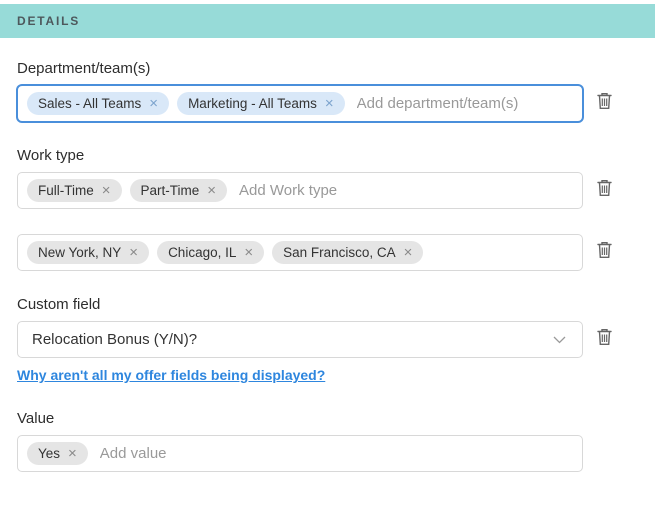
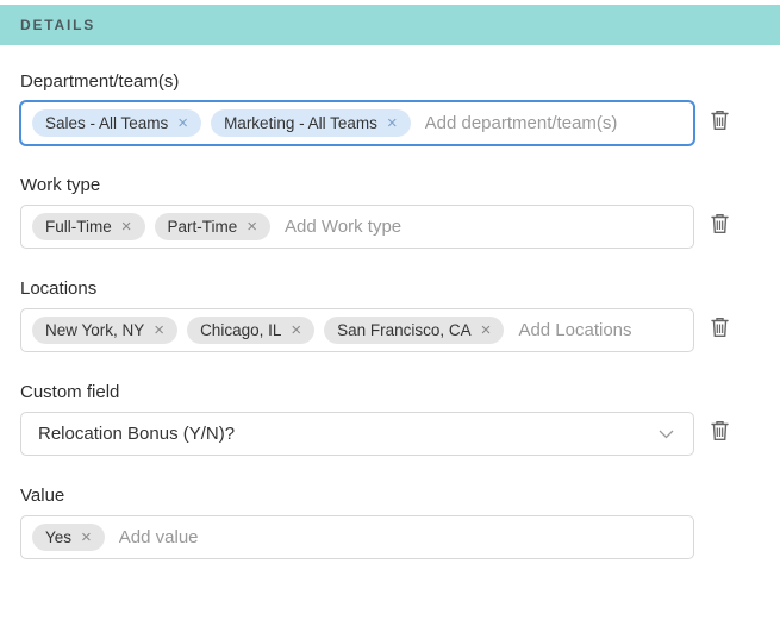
  DETAILS
  Department/team(s)
  Sales - All Teams
  ×
  Marketing - All Teams
  ×
  Add department/team(s)
  Work type
  Full-Time
  ×
  Part-Time
  ×
  Add Work type
+ Locations
  New York, NY
  ×
  Chicago, IL
  ×
  San Francisco, CA
  ×
+ Add Locations
  Custom field
  Relocation Bonus (Y/N)?
- Why aren't all my offer fields being displayed?
  Value
  Yes
  ×
  Add value
